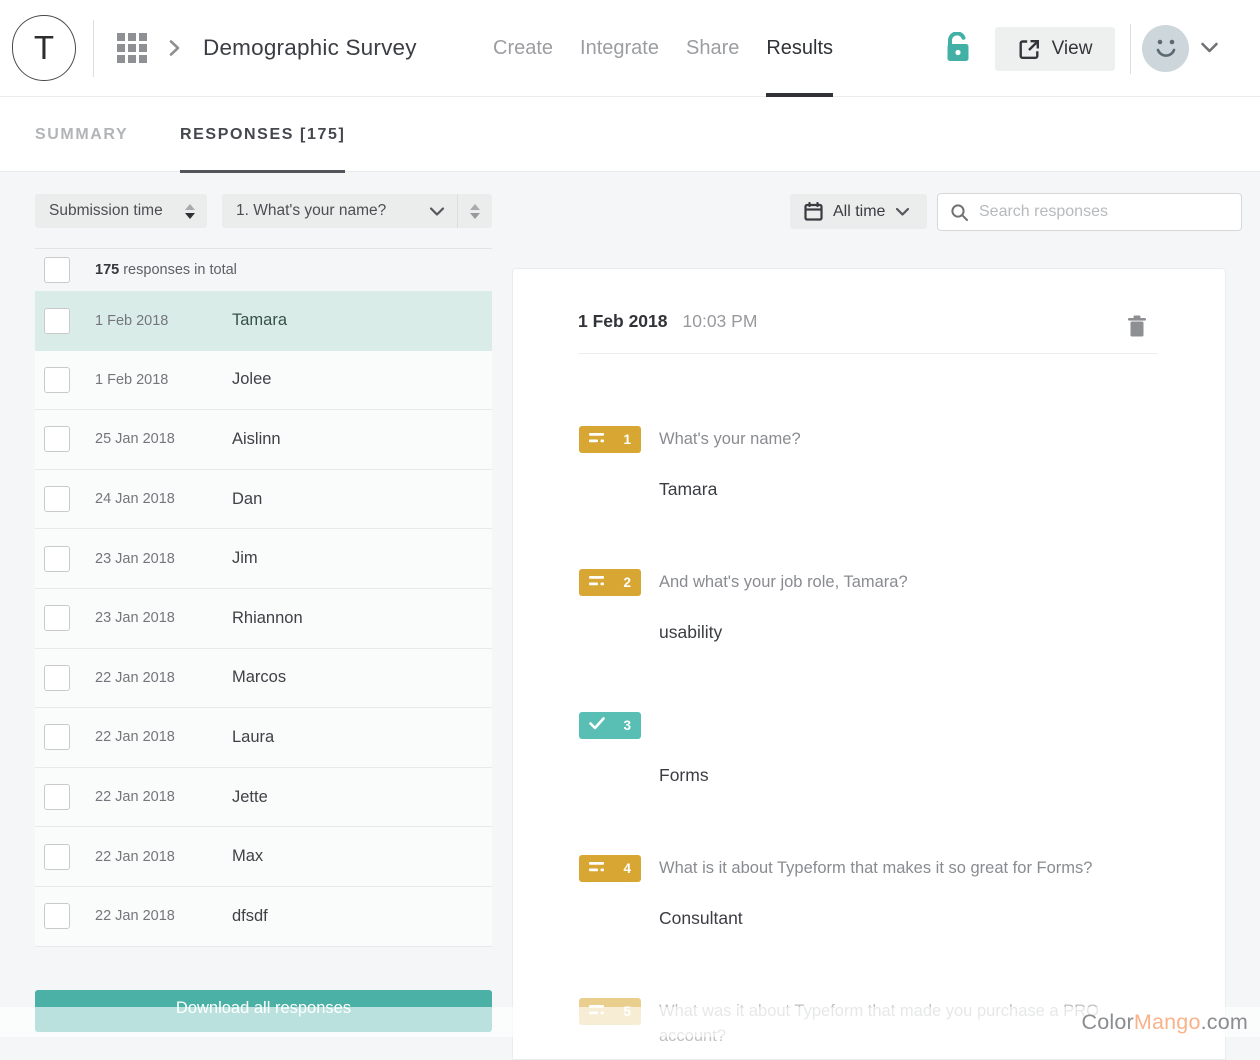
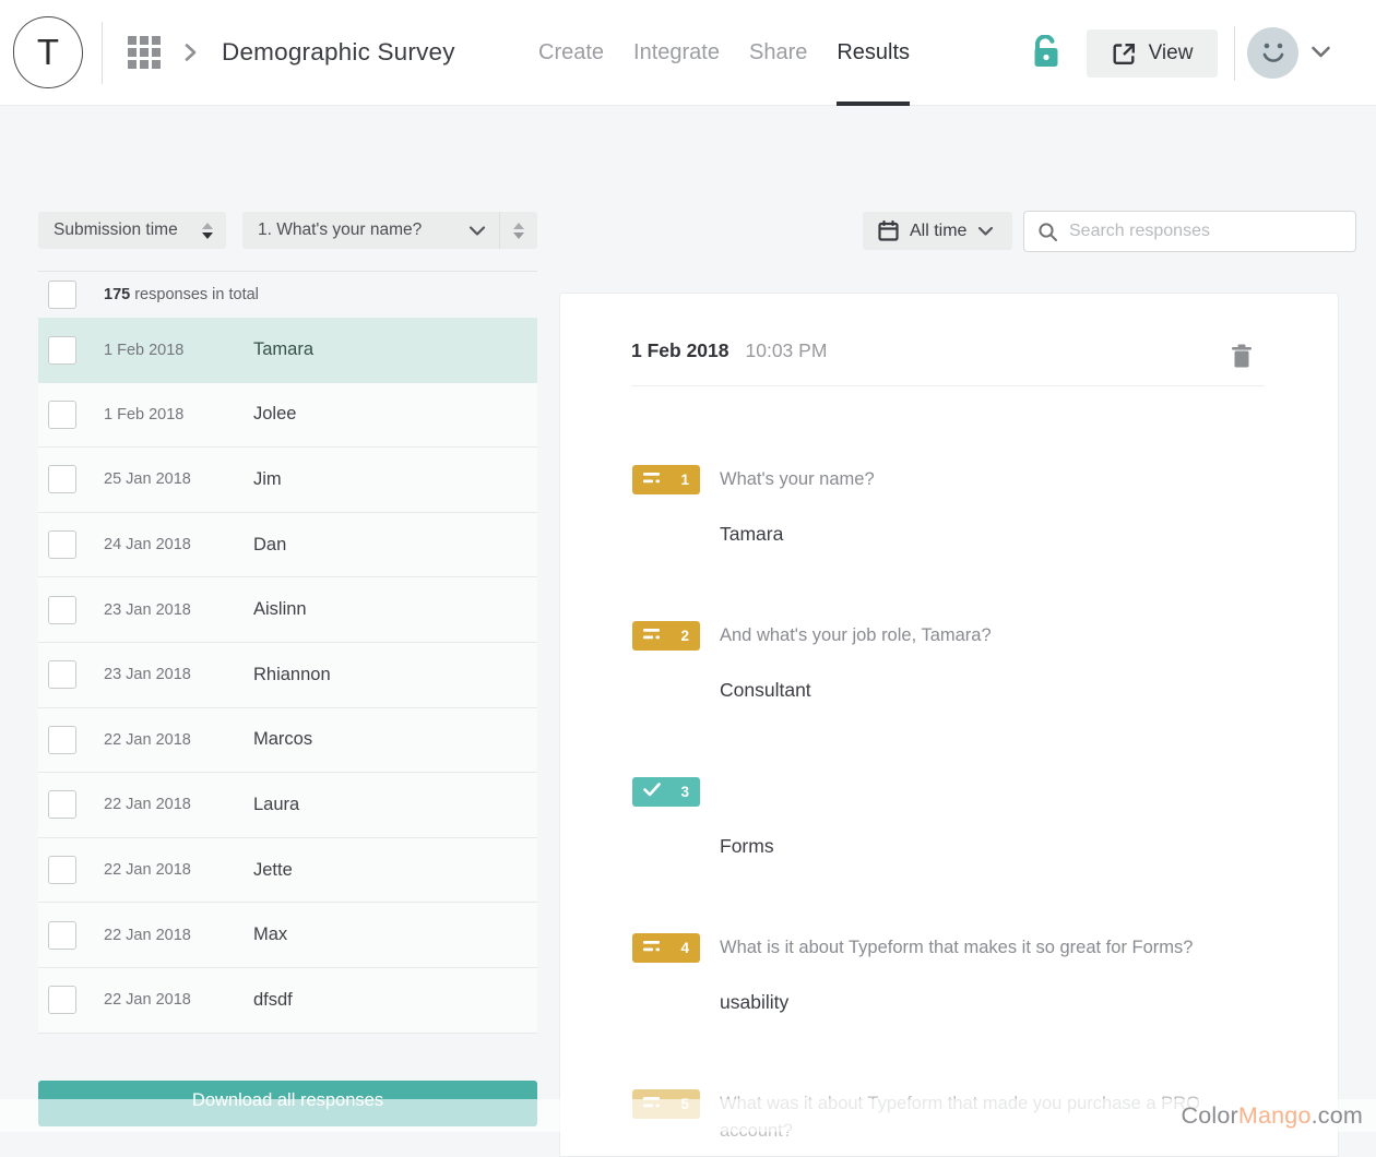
  T
  Demographic Survey
  Create
  Integrate
  Share
  Results
  View
- SUMMARY
- RESPONSES [175]
  Submission time
  1. What's your name?
  All time
  Search responses
  175 responses in total
  1 Feb 2018
  Tamara
  1 Feb 2018
  Jolee
  25 Jan 2018
- Aislinn
+ Jim
  24 Jan 2018
  Dan
  23 Jan 2018
- Jim
+ Aislinn
  23 Jan 2018
  Rhiannon
  22 Jan 2018
  Marcos
  22 Jan 2018
  Laura
  22 Jan 2018
  Jette
  22 Jan 2018
  Max
  22 Jan 2018
  dfsdf
  Download all responses
  1 Feb 2018
  10:03 PM
  1
  What's your name?
  Tamara
  2
  And what's your job role, Tamara?
- usability
+ Consultant
  3
  Forms
  4
  What is it about Typeform that makes it so great for Forms?
- Consultant
+ usability
  5
  What was it about Typeform that made you purchase a PRO account?
  ColorMango.com
